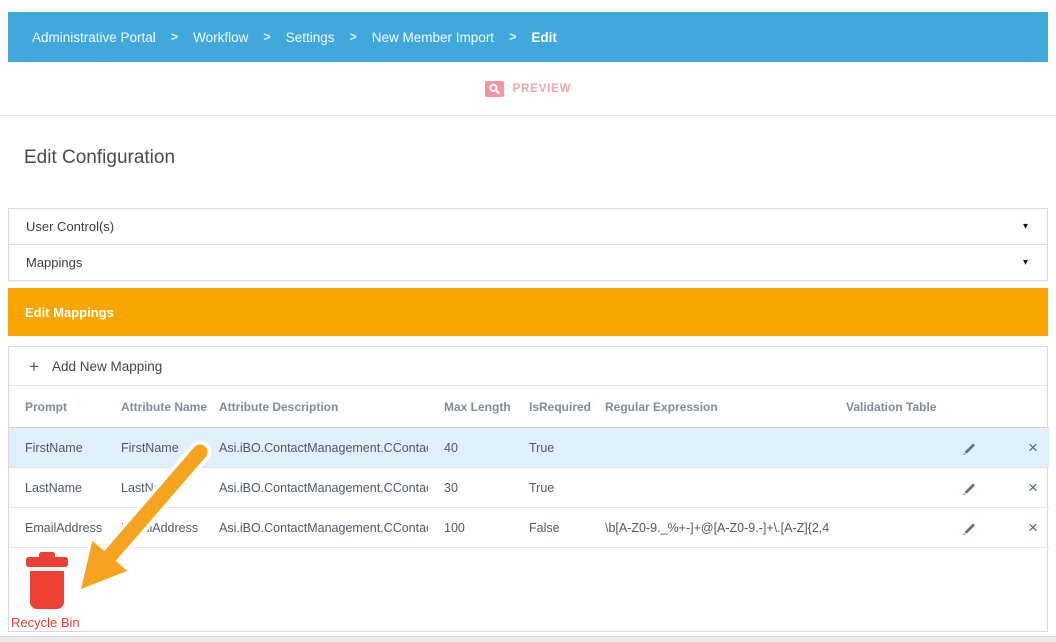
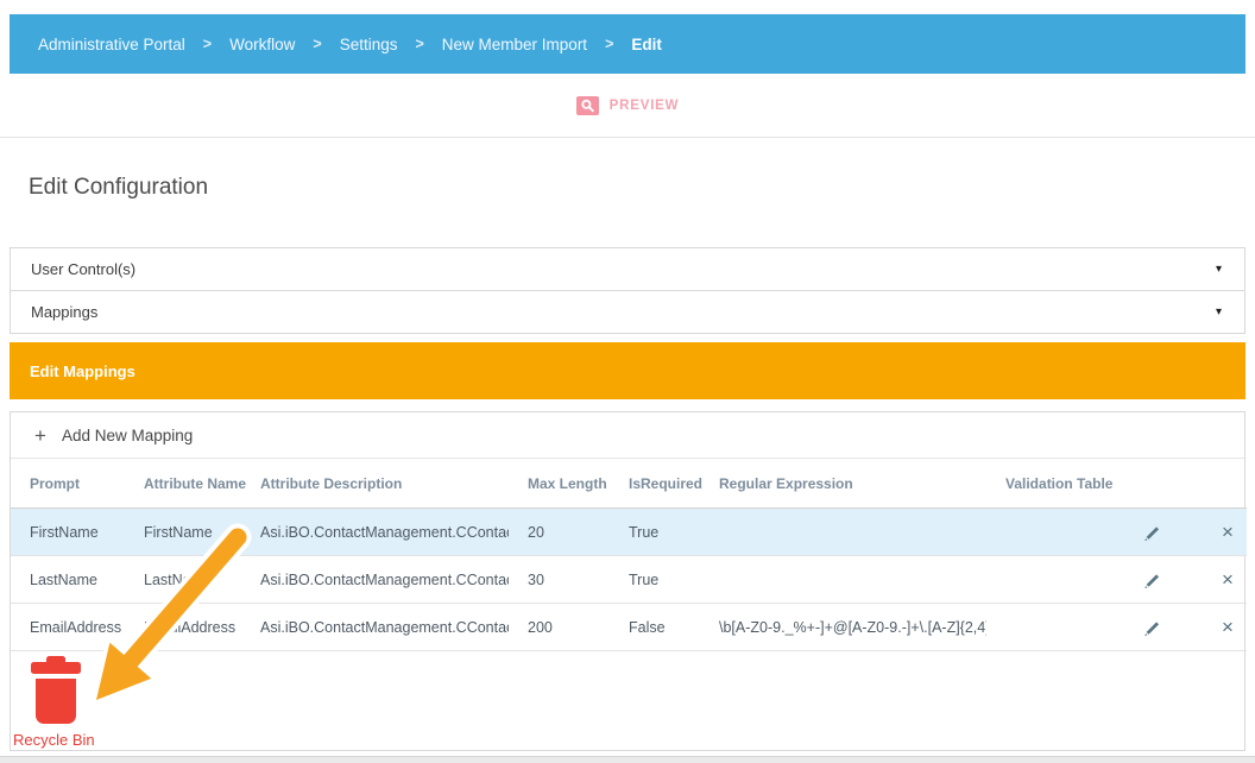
  Administrative Portal
  >
  Workflow
  >
  Settings
  >
  New Member Import
  >
  Edit
  PREVIEW
  Edit Configuration
  User Control(s)
  ▾
  Mappings
  ▾
  Edit Mappings
  +
  Add New Mapping
  Prompt	Attribute Name	Attribute Description	Max Length	IsRequired	Regular Expression	Validation Table
- FirstName	FirstName	Asi.iBO.ContactManagement.CConta	40	True			×
+ FirstName	FirstName	Asi.iBO.ContactManagement.CConta	20	True			×
  LastName	LastN	Asi.iBO.ContactManagement.CConta	30	True			×
- EmailAddress	lAddress	Asi.iBO.ContactManagement.CConta	100	False	\b[A-Z0-9._%+-]+@[A-Z0-9.-]+\.[A-Z]{2,4		×
+ EmailAddress	lAddress	Asi.iBO.ContactManagement.CConta	200	False	\b[A-Z0-9._%+-]+@[A-Z0-9.-]+\.[A-Z]{2,4		×
  Recycle Bin
